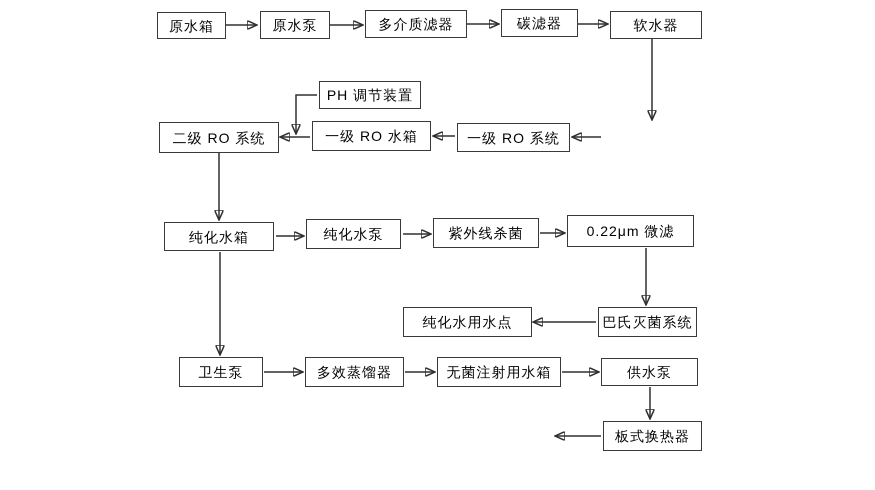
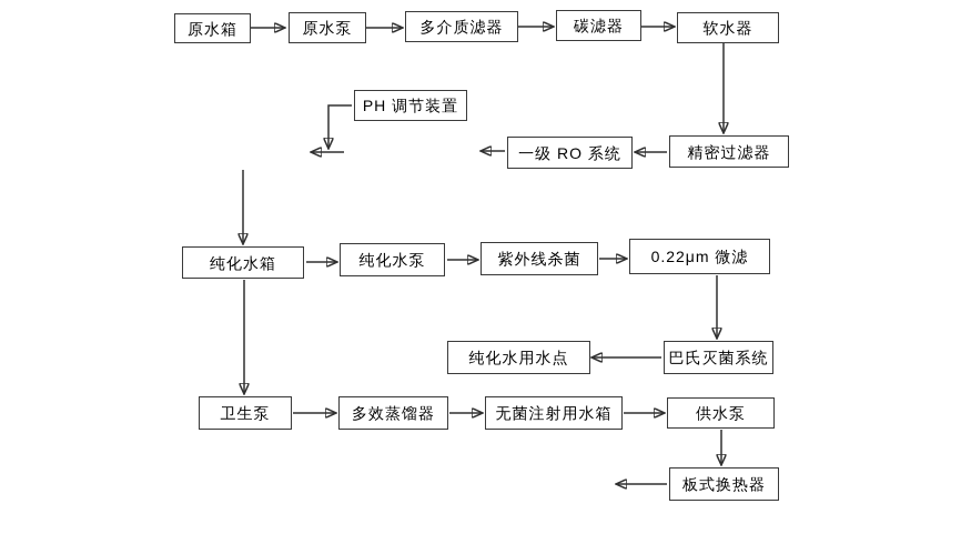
  原水箱
  原水泵
  多介质滤器
  碳滤器
  软水器
  PH 调节装置
- 二级 RO 系统
- 一级 RO 水箱
  一级 RO 系统
+ 精密过滤器
  纯化水箱
  纯化水泵
  紫外线杀菌
  0.22μm 微滤
  纯化水用水点
  巴氏灭菌系统
  卫生泵
  多效蒸馏器
  无菌注射用水箱
  供水泵
  板式换热器
